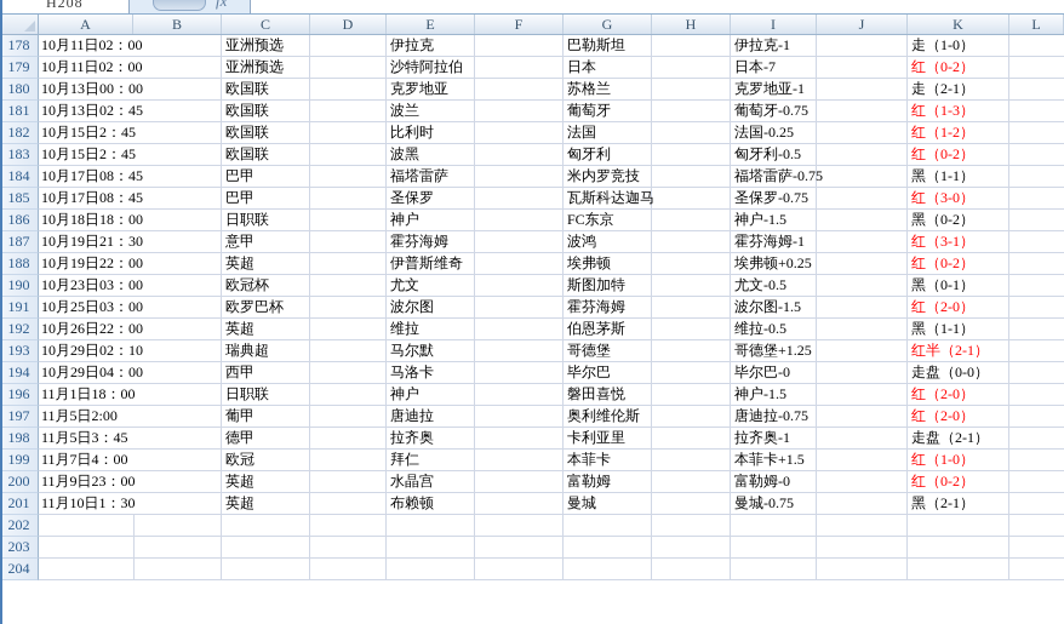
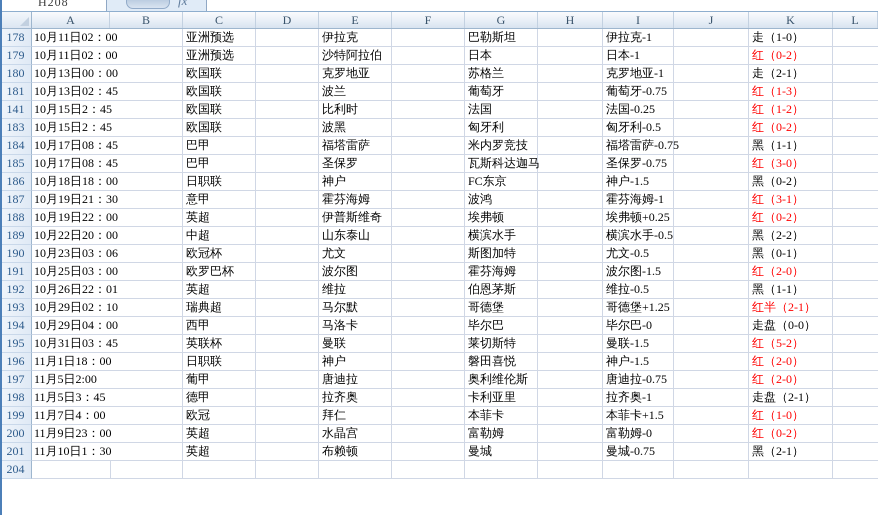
  H208
  fx
  A
  B
  C
  D
  E
  F
  G
  H
  I
  J
  K
  L
  178
  10月11日02：00
  亚洲预选
  伊拉克
  巴勒斯坦
  伊拉克-1
  走（1-0）
  179
  10月11日02：00
  亚洲预选
  沙特阿拉伯
  日本
- 日本-7
+ 日本-1
  红（0-2）
  180
  10月13日00：00
  欧国联
  克罗地亚
  苏格兰
  克罗地亚-1
  走（2-1）
  181
  10月13日02：45
  欧国联
  波兰
  葡萄牙
  葡萄牙-0.75
  红（1-3）
- 182
+ 141
  10月15日2：45
  欧国联
  比利时
  法国
  法国-0.25
  红（1-2）
  183
  10月15日2：45
  欧国联
  波黑
  匈牙利
  匈牙利-0.5
  红（0-2）
  184
  10月17日08：45
  巴甲
  福塔雷萨
  米内罗竞技
  福塔雷萨-0.75
  黑（1-1）
  185
  10月17日08：45
  巴甲
  圣保罗
  瓦斯科达迦马
  圣保罗-0.75
  红（3-0）
  186
  10月18日18：00
  日职联
  神户
  FC东京
  神户-1.5
  黑（0-2）
  187
  10月19日21：30
  意甲
  霍芬海姆
  波鸿
  霍芬海姆-1
  红（3-1）
  188
  10月19日22：00
  英超
  伊普斯维奇
  埃弗顿
  埃弗顿+0.25
  红（0-2）
+ 189
+ 10月22日20：00
+ 中超
+ 山东泰山
+ 横滨水手
+ 横滨水手-0.5
+ 黑（2-2）
  190
- 10月23日03：00
+ 10月23日03：06
  欧冠杯
  尤文
  斯图加特
  尤文-0.5
  黑（0-1）
  191
  10月25日03：00
  欧罗巴杯
  波尔图
  霍芬海姆
  波尔图-1.5
  红（2-0）
  192
- 10月26日22：00
+ 10月26日22：01
  英超
  维拉
  伯恩茅斯
  维拉-0.5
  黑（1-1）
  193
  10月29日02：10
  瑞典超
  马尔默
  哥德堡
  哥德堡+1.25
  红半（2-1）
  194
  10月29日04：00
  西甲
  马洛卡
  毕尔巴
  毕尔巴-0
  走盘（0-0）
+ 195
+ 10月31日03：45
+ 英联杯
+ 曼联
+ 莱切斯特
+ 曼联-1.5
+ 红（5-2）
  196
  11月1日18：00
  日职联
  神户
  磐田喜悦
  神户-1.5
  红（2-0）
  197
  11月5日2:00
  葡甲
  唐迪拉
  奥利维伦斯
  唐迪拉-0.75
  红（2-0）
  198
  11月5日3：45
  德甲
  拉齐奥
  卡利亚里
  拉齐奥-1
  走盘（2-1）
  199
  11月7日4：00
  欧冠
  拜仁
  本菲卡
  本菲卡+1.5
  红（1-0）
  200
  11月9日23：00
  英超
  水晶宫
  富勒姆
  富勒姆-0
  红（0-2）
  201
  11月10日1：30
  英超
  布赖顿
  曼城
  曼城-0.75
  黑（2-1）
- 202
- 203
  204
